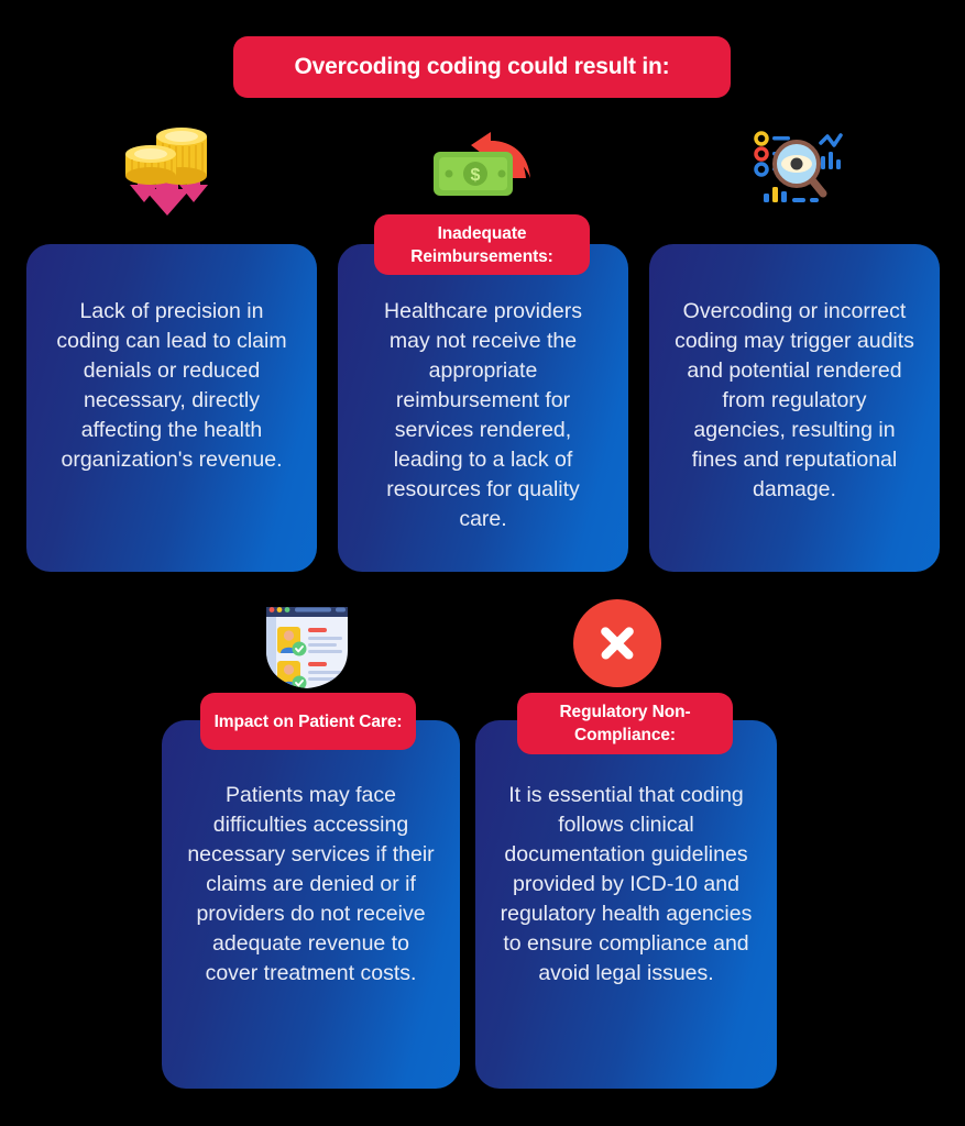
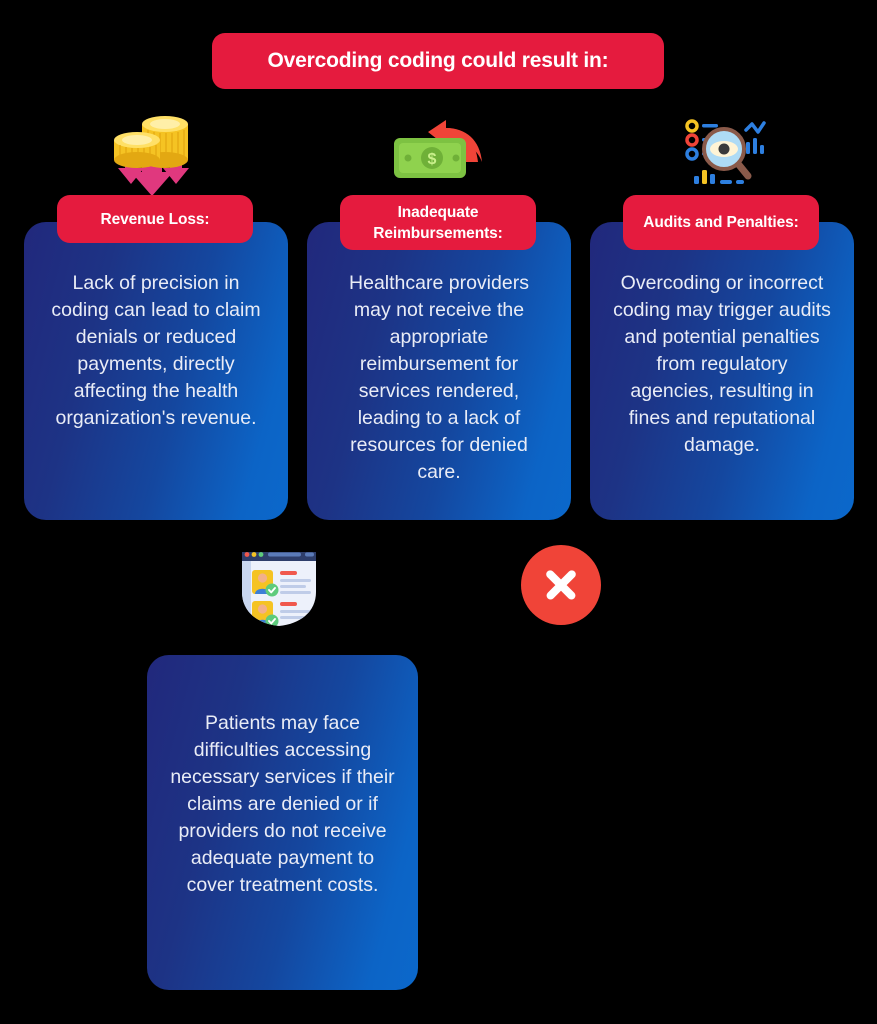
  Overcoding coding could result in:
- Lack of precision in coding can lead to claim denials or reduced necessary, directly affecting the health organization's revenue.
+ Lack of precision in coding can lead to claim denials or reduced payments, directly affecting the health organization's revenue.
+ Revenue Loss:
- Healthcare providers may not receive the appropriate reimbursement for services rendered, leading to a lack of resources for quality care.
+ Healthcare providers may not receive the appropriate reimbursement for services rendered, leading to a lack of resources for denied care.
  $
  Inadequate Reimbursements:
- Overcoding or incorrect coding may trigger audits and potential rendered from regulatory agencies, resulting in fines and reputational damage.
+ Overcoding or incorrect coding may trigger audits and potential penalties from regulatory agencies, resulting in fines and reputational damage.
+ Audits and Penalties:
- Patients may face difficulties accessing necessary services if their claims are denied or if providers do not receive adequate revenue to cover treatment costs.
+ Patients may face difficulties accessing necessary services if their claims are denied or if providers do not receive adequate payment to cover treatment costs.
- Impact on Patient Care:
- It is essential that coding follows clinical documentation guidelines provided by ICD-10 and regulatory health agencies to ensure compliance and avoid legal issues.
- Regulatory Non-Compliance:
